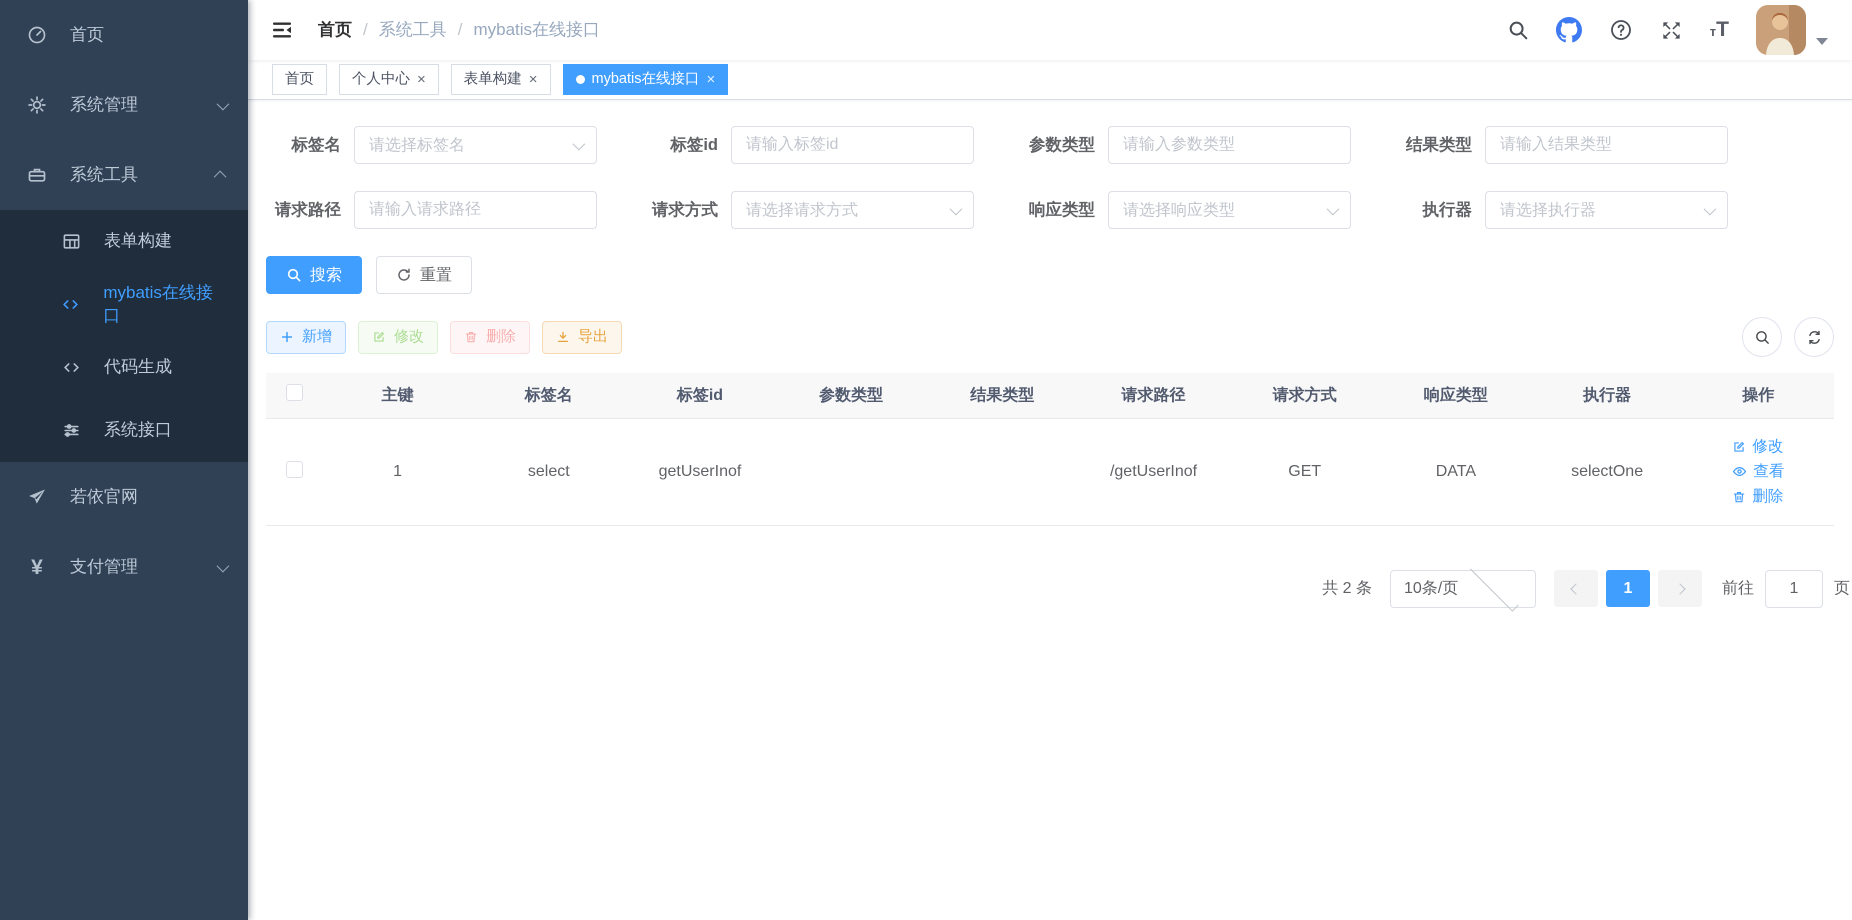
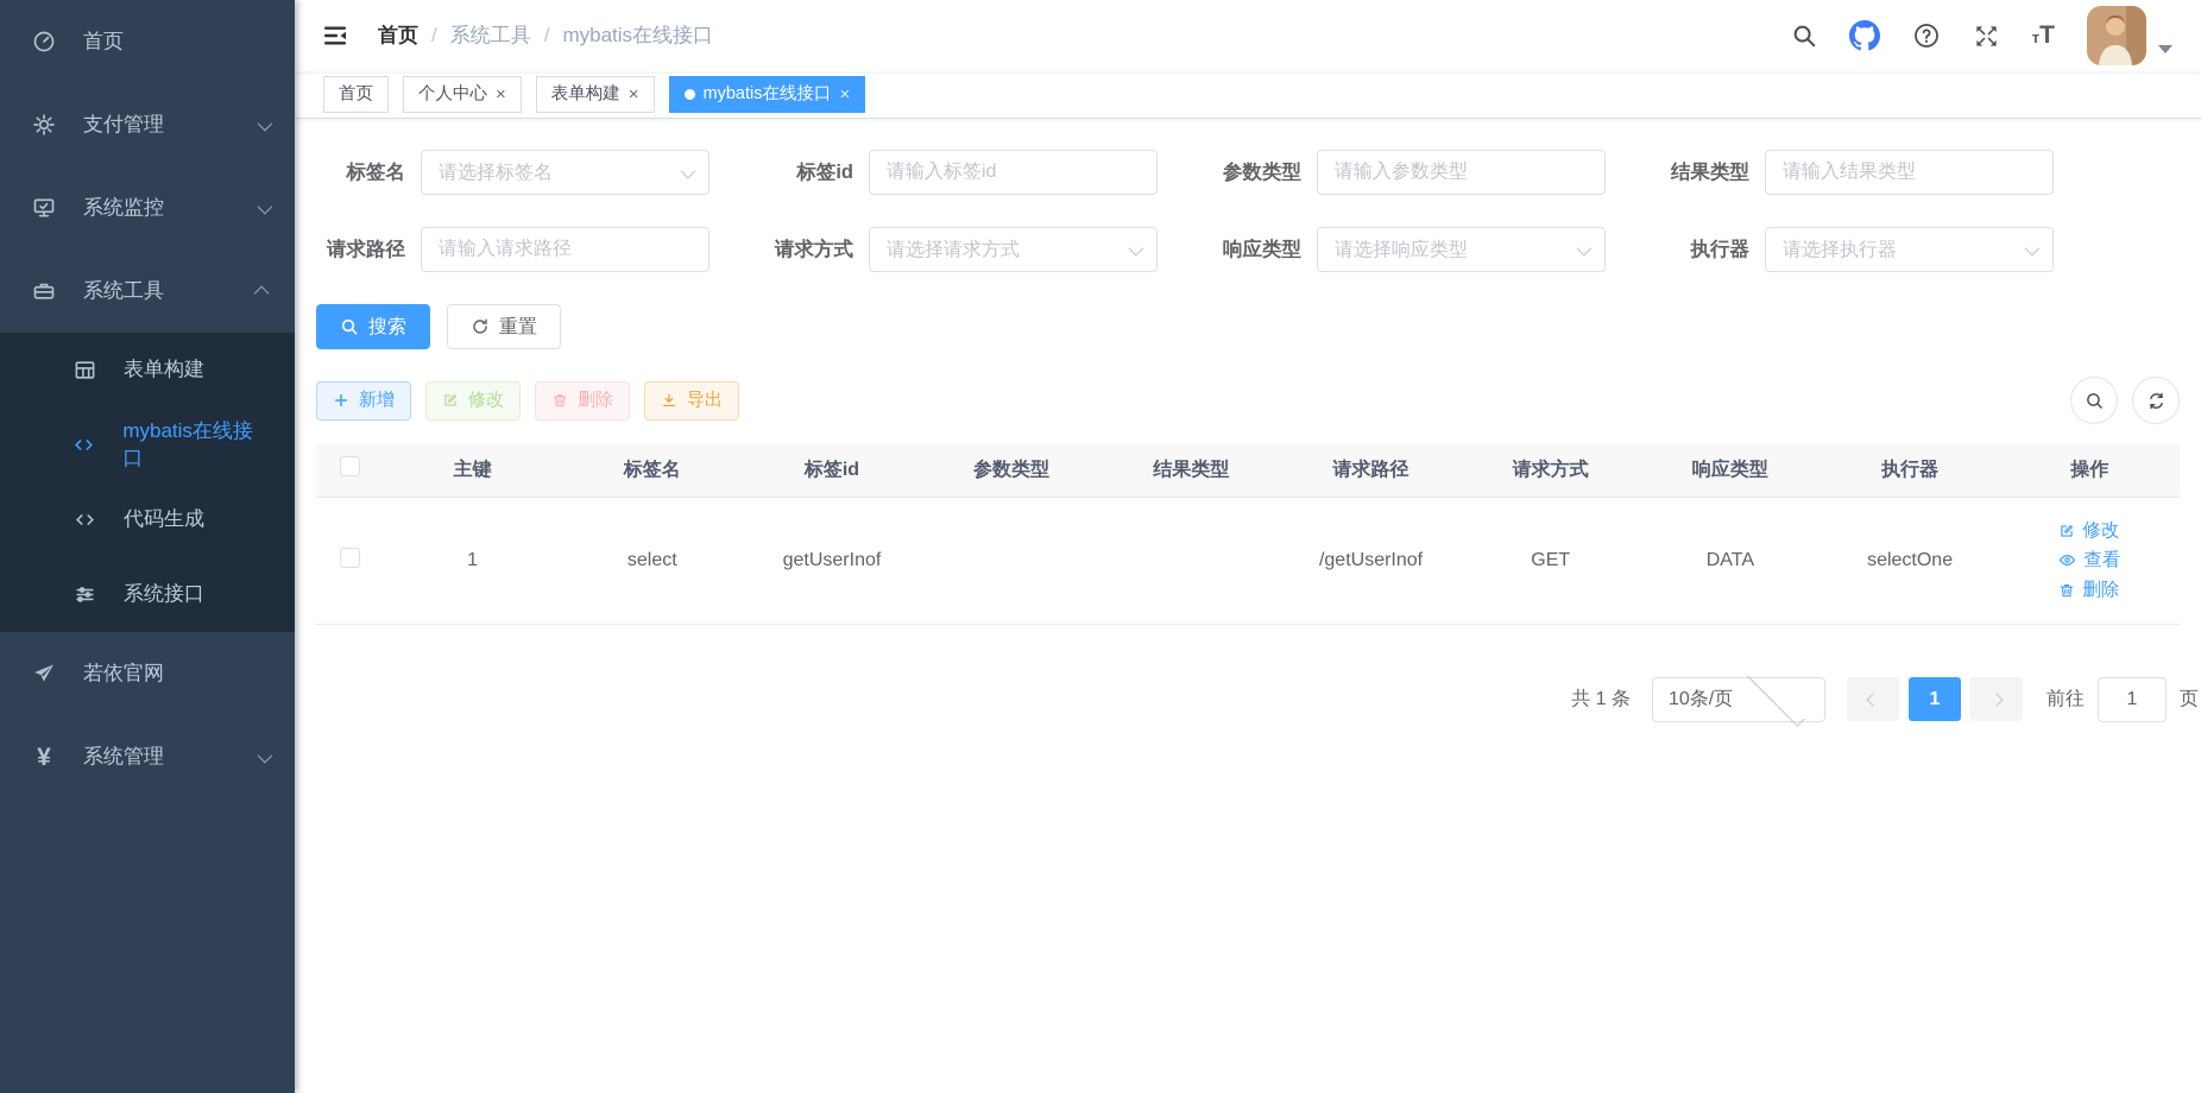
  首页
- 系统管理
+ 支付管理
+ 系统监控
  系统工具
  表单构建
  mybatis在线接口
  代码生成
  系统接口
  若依官网
  ¥
- 支付管理
+ 系统管理
  首页
  /
  系统工具
  /
  mybatis在线接口
  т
  T
  首页
  个人中心
  ×
  表单构建
  ×
  mybatis在线接口
  ×
  标签名
  请选择标签名
  标签id
  请输入标签id
  参数类型
  请输入参数类型
  结果类型
  请输入结果类型
  请求路径
  请输入请求路径
  请求方式
  请选择请求方式
  响应类型
  请选择响应类型
  执行器
  请选择执行器
  搜索
  重置
  新增
  修改
  删除
  导出
  	主键	标签名	标签id	参数类型	结果类型	请求路径	请求方式	响应类型	执行器	操作
  	1	select	getUserInof			/getUserInof	GET	DATA	selectOne	修改 查看 删除
- 共 2 条
+ 共 1 条
  10条/页
  1
  前往
  1
  页
